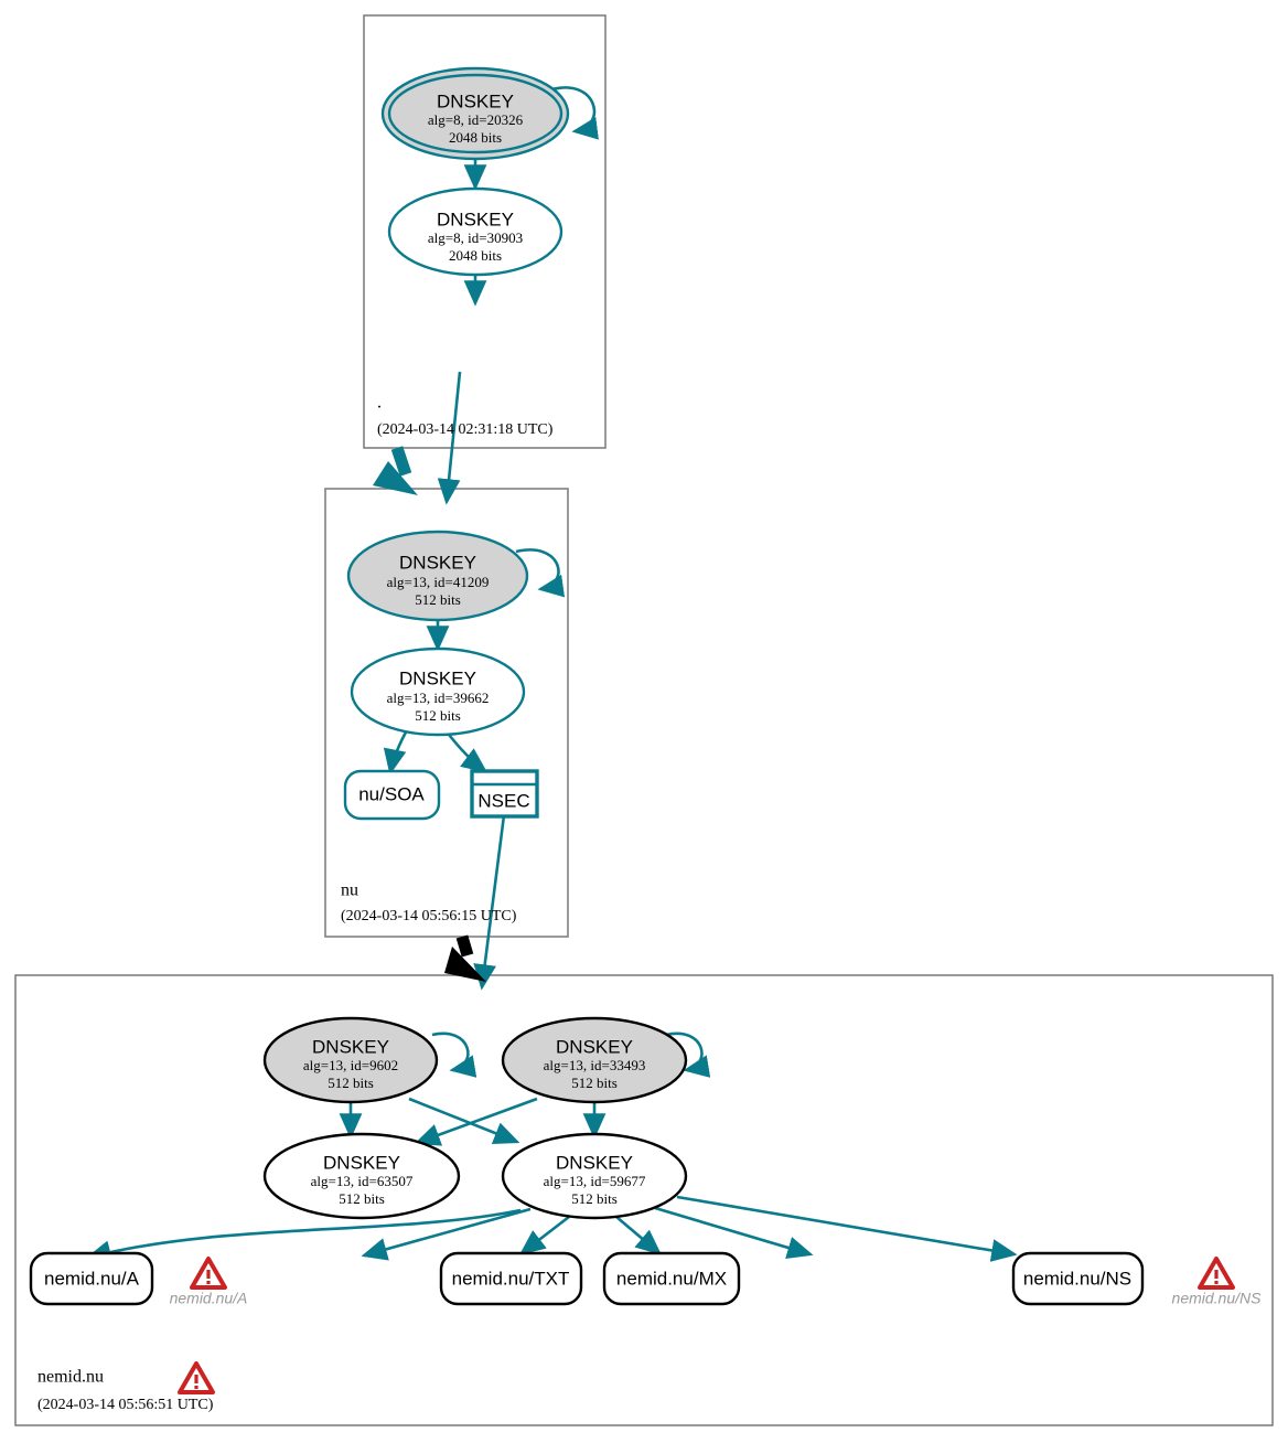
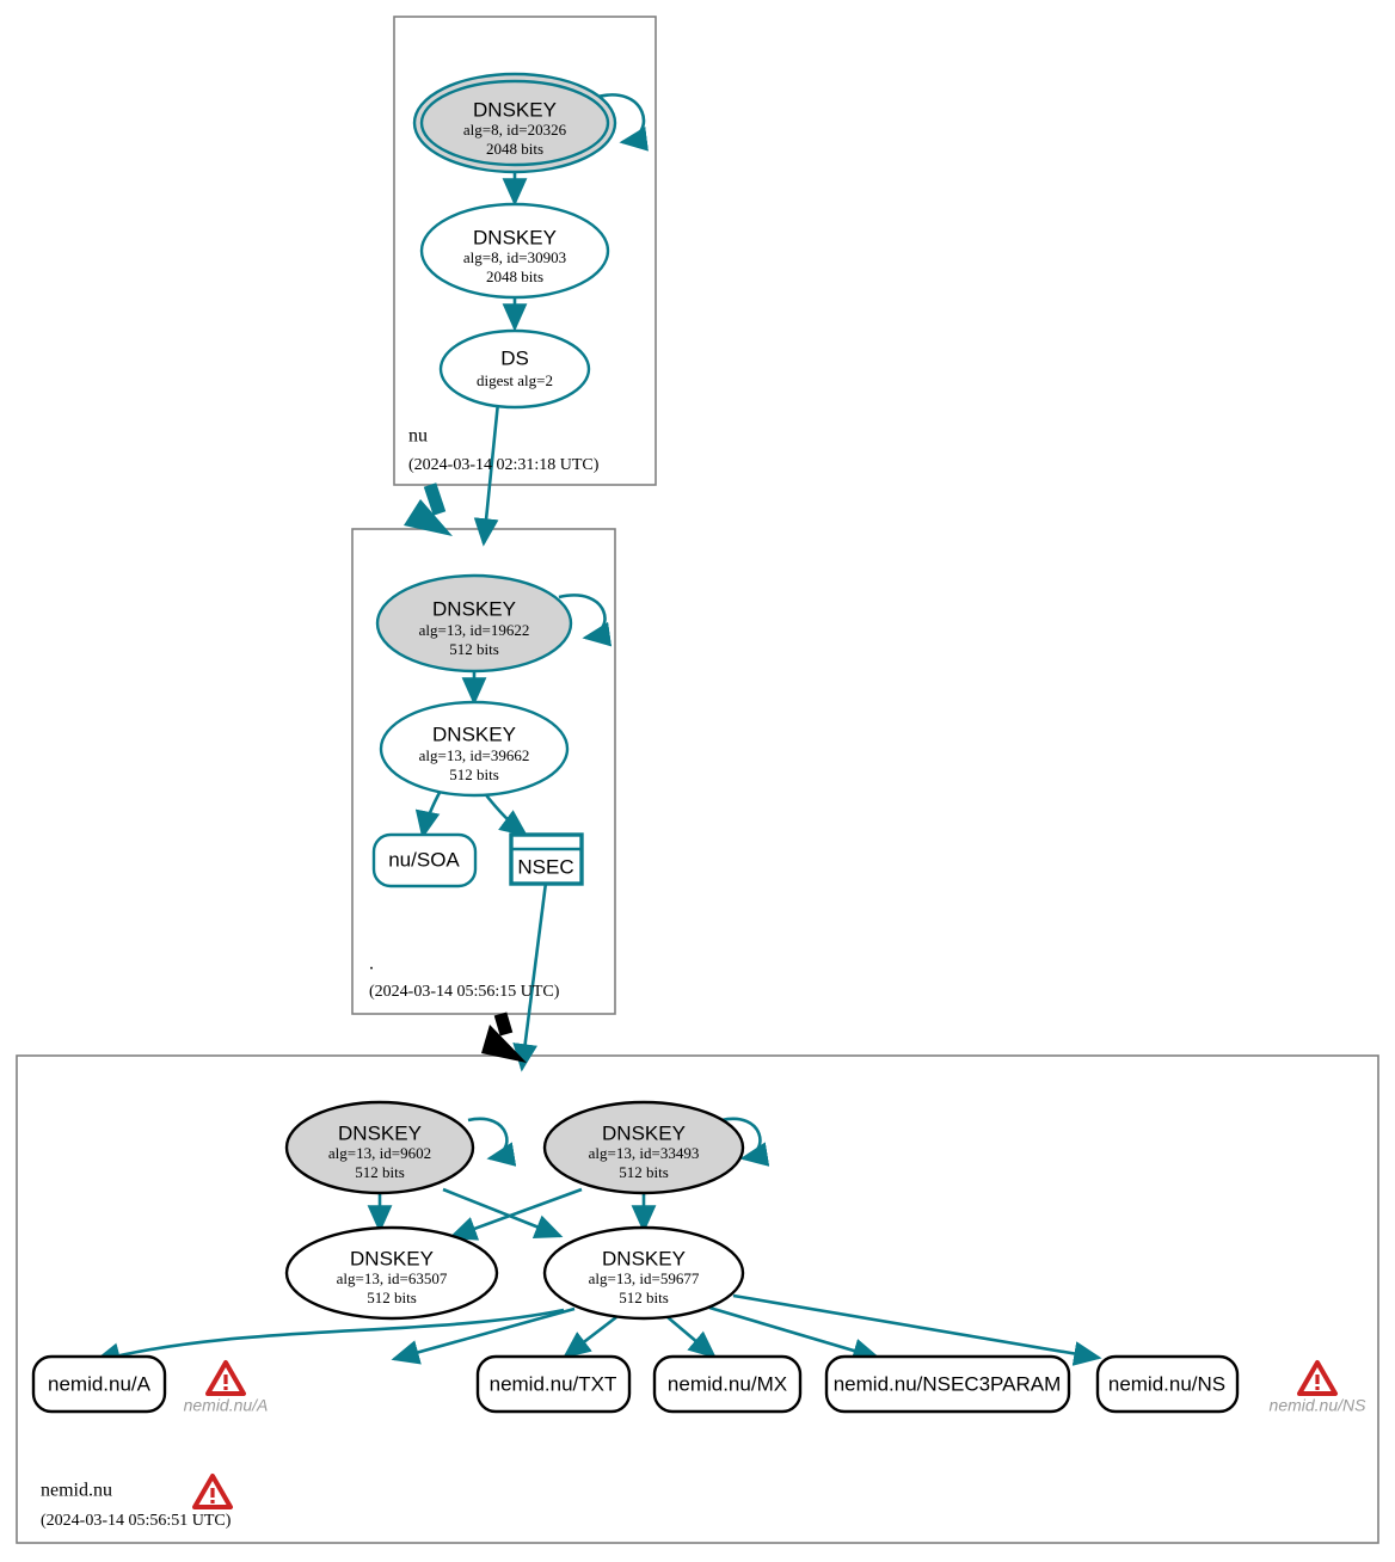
  DNSKEY
  alg=8, id=20326
  2048 bits
  DNSKEY
  alg=8, id=30903
  2048 bits
+ DS
+ digest alg=2
- .
+ nu
  (2024-03-14 02:31:18 UTC)
  DNSKEY
- alg=13, id=41209
+ alg=13, id=19622
  512 bits
  DNSKEY
  alg=13, id=39662
  512 bits
  nu/SOA
  NSEC
- nu
+ .
  (2024-03-14 05:56:15 UTC)
  DNSKEY
  alg=13, id=9602
  512 bits
  DNSKEY
  alg=13, id=33493
  512 bits
  DNSKEY
  alg=13, id=63507
  512 bits
  DNSKEY
  alg=13, id=59677
  512 bits
  nemid.nu/A
  nemid.nu/TXT
  nemid.nu/MX
+ nemid.nu/NSEC3PARAM
  nemid.nu/NS
  nemid.nu/A
  nemid.nu/NS
  nemid.nu
  (2024-03-14 05:56:51 UTC)
